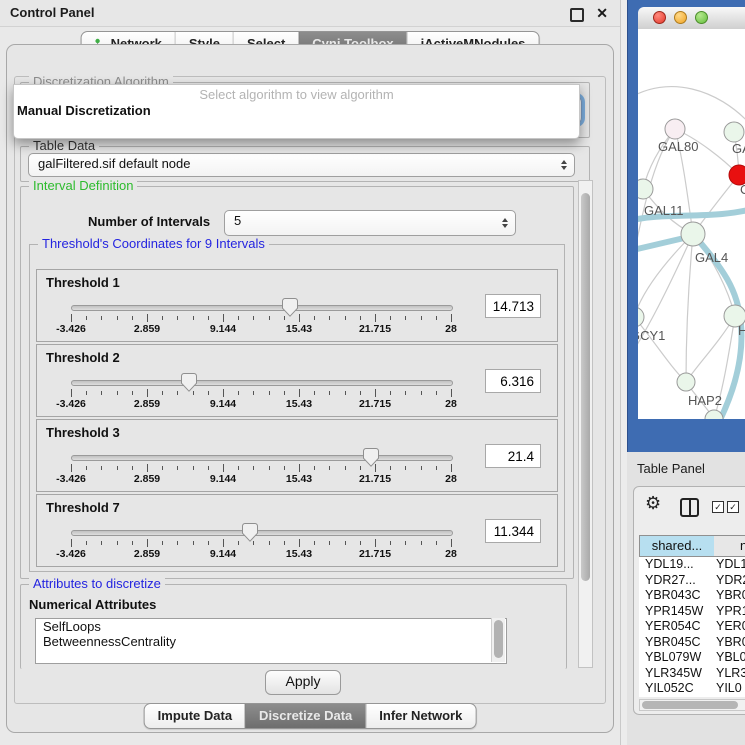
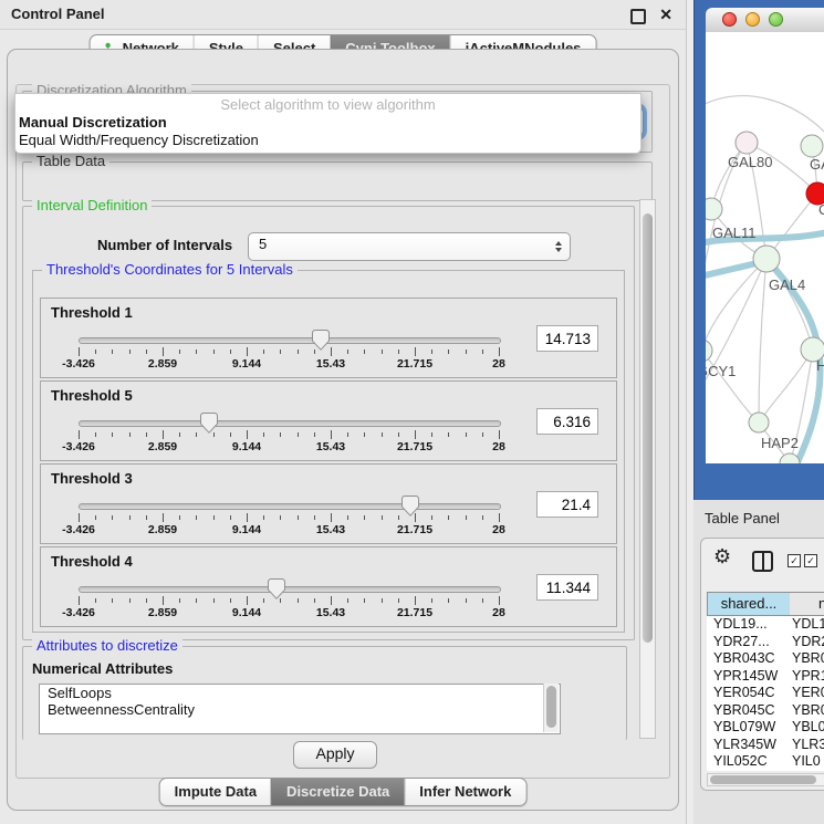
  Control Panel
  ✕
  Discretization Algorithm
  Select algorithm to view algorithm
  Manual Discretization
+ Equal Width/Frequency Discretization
  Table Data
- galFiltered.sif default node
  Interval Definition
- Threshold's Coordinates for 9 Intervals
+ Threshold's Coordinates for 5 Intervals
  Threshold 1
  -3.426
  2.859
  9.144
  15.43
  21.715
  28
  14.713
- Threshold 2
+ Threshold 5
  -3.426
  2.859
  9.144
  15.43
  21.715
  28
  6.316
  Threshold 3
  -3.426
  2.859
  9.144
  15.43
  21.715
  28
  21.4
- Threshold 7
+ Threshold 4
  -3.426
  2.859
  9.144
  15.43
  21.715
  28
  11.344
  Number of Intervals
  5
  Attributes to discretize
  Numerical Attributes
  SelfLoops
  BetweennessCentrality
  Apply
  Impute Data
  Discretize Data
  Infer Network
  GAL80
  GAL11
  GAL4
  CY1
  H
  HAP2
  Table Panel
  ⚙
  ✓
  ✓
  shared...
  n
  YDL19...
  YDL1
  YDR27...
  YDR
  YBR043C
  YBR
  YPR145W
  YPR
  YER054C
  YER
  YBR045C
  YBR
  YBL079W
  YBL0
  YLR345W
  YLR3
  YIL052C
  YIL0
